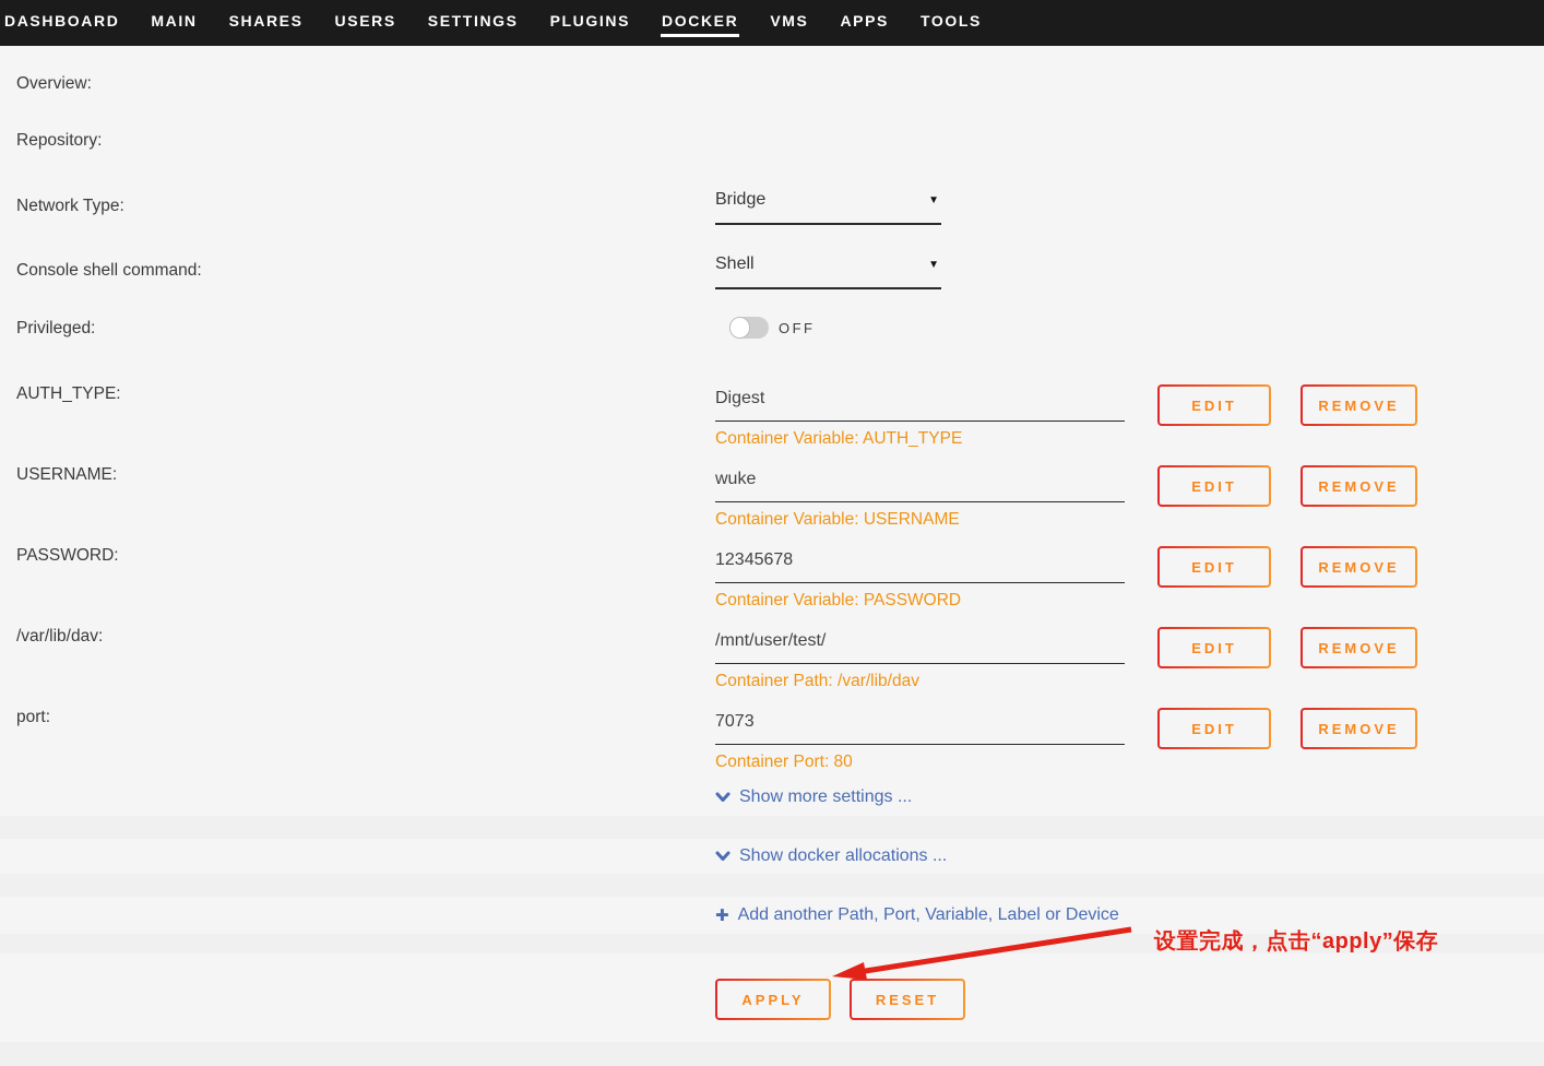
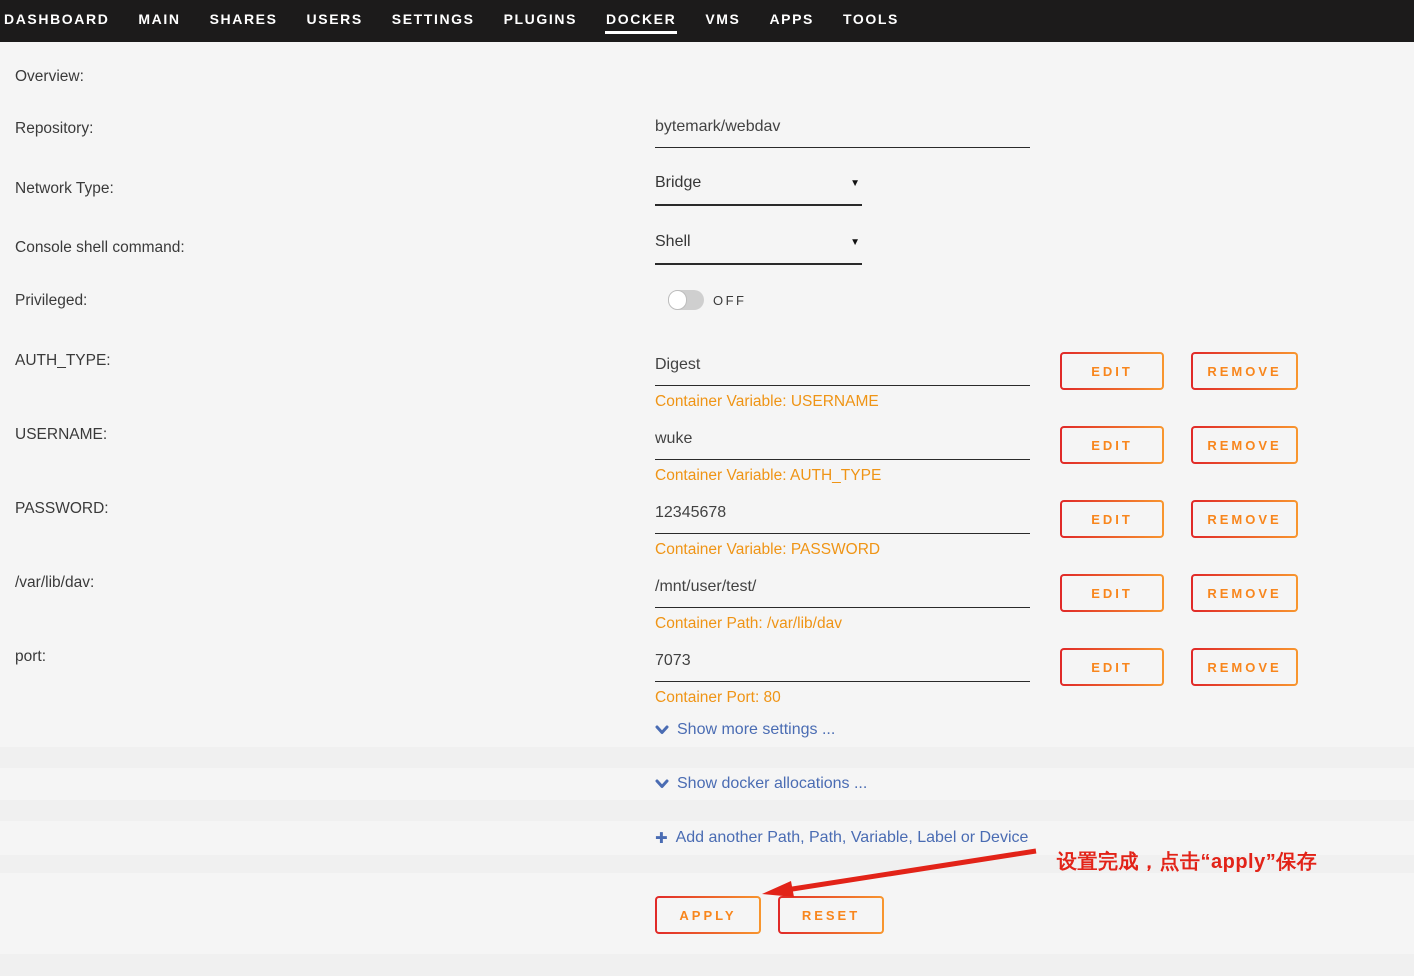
  DASHBOARD
  MAIN
  SHARES
  USERS
  SETTINGS
  PLUGINS
  DOCKER
  VMS
  APPS
  TOOLS
  Overview:
  Repository:
  Network Type:
  Console shell command:
  Privileged:
  AUTH_TYPE:
  USERNAME:
  PASSWORD:
  /var/lib/dav:
  port:
+ bytemark/webdav
  Bridge
  ▼
  Shell
  ▼
  OFF
  Digest
- Container Variable: AUTH_TYPE
+ Container Variable: USERNAME
  EDIT
  REMOVE
  wuke
- Container Variable: USERNAME
+ Container Variable: AUTH_TYPE
  EDIT
  REMOVE
  12345678
  Container Variable: PASSWORD
  EDIT
  REMOVE
  /mnt/user/test/
  Container Path: /var/lib/dav
  EDIT
  REMOVE
  7073
  Container Port: 80
  EDIT
  REMOVE
  Show more settings ...
  Show docker allocations ...
  ✚
- Add another Path, Port, Variable, Label or Device
+ Add another Path, Path, Variable, Label or Device
  APPLY
  RESET
  设置完成，点击“apply”保存
